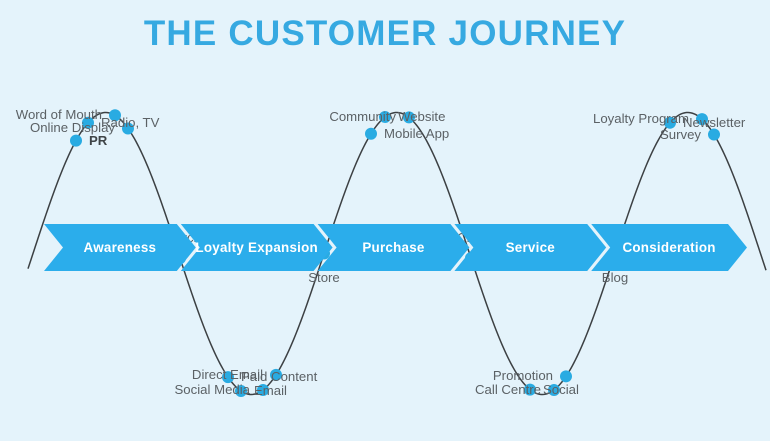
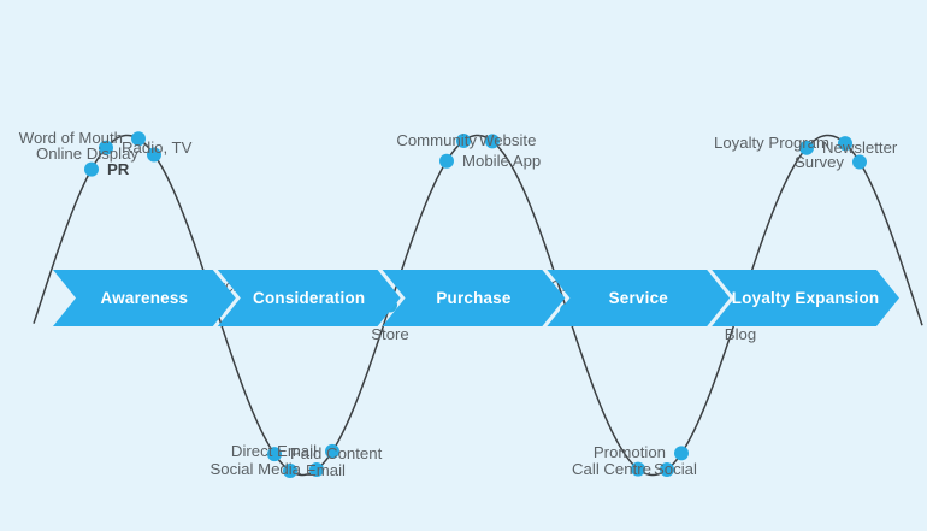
- THE CUSTOMER JOURNEY
  PR
  Radio, TV
  Word of Mouth
  Online Display
  Paid Content
  Email
  Social Media
  Direct Email
  Store
  Mobile App
  Website
  Community
  Social
  Call Centre
  Promotion
  Blog
  Newsletter
  Loyalty Program
  Survey
  Awareness
- Loyalty Expansion
+ Consideration
  Purchase
  Service
- Consideration
+ Loyalty Expansion
